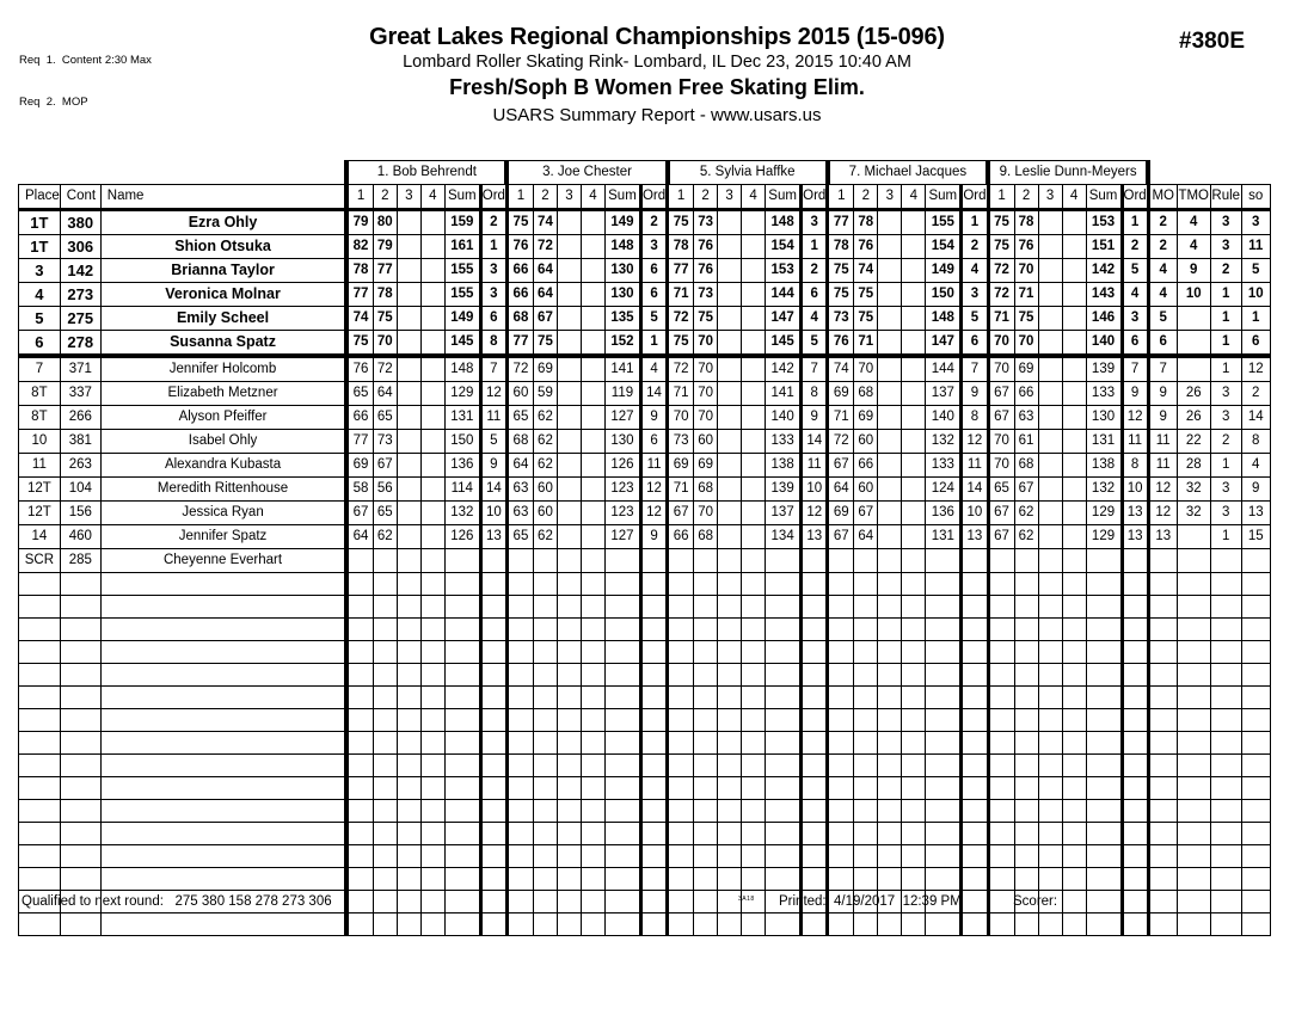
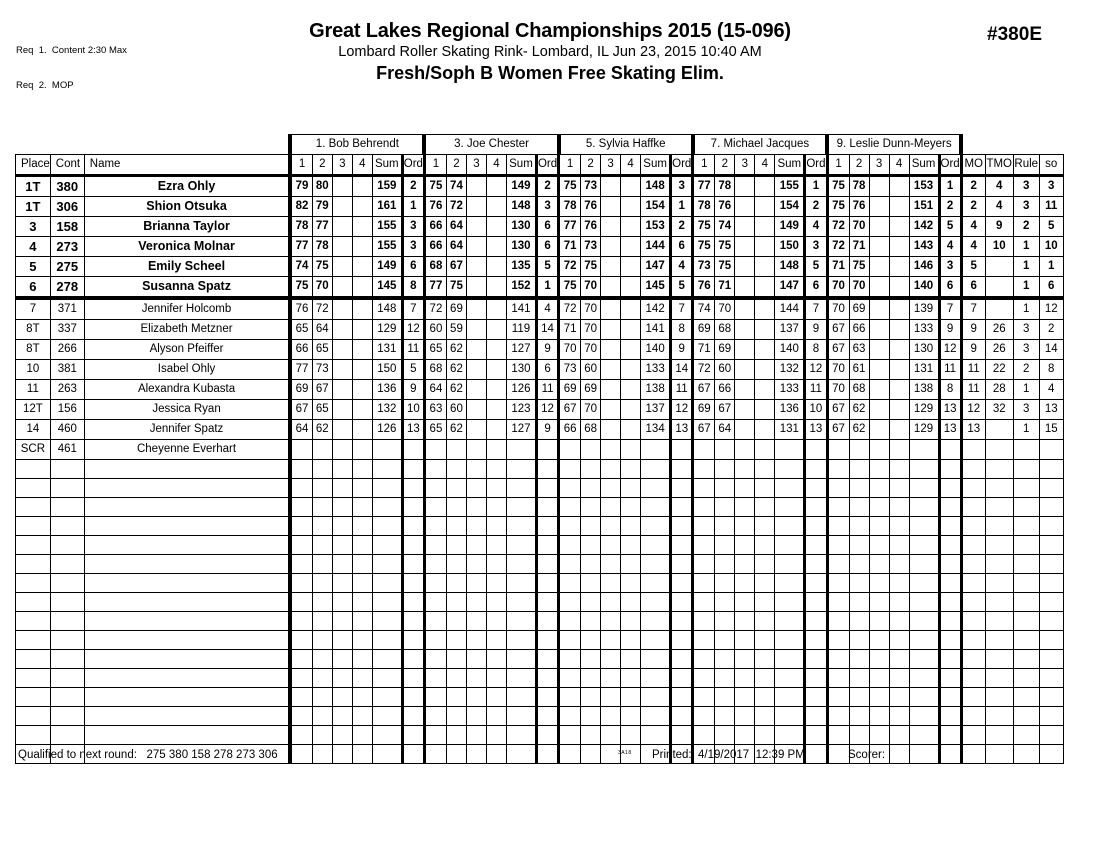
  Req 1. Content 2:30 Max
  Req 2. MOP
  Great Lakes Regional Championships 2015 (15-096)
- Lombard Roller Skating Rink- Lombard, IL Dec 23, 2015 10:40 AM
+ Lombard Roller Skating Rink- Lombard, IL Jun 23, 2015 10:40 AM
  Fresh/Soph B Women Free Skating Elim.
- USARS Summary Report - www.usars.us
  #380E
  	1. Bob Behrendt	3. Joe Chester	5. Sylvia Haffke	7. Michael Jacques	9. Leslie Dunn-Meyers
  Place	Cont	Name	1	2	3	4	Sum	Ord	1	2	3	4	Sum	Ord	1	2	3	4	Sum	Ord	1	2	3	4	Sum	Ord	1	2	3	4	Sum	Ord	MO	TMO	Rule	so
  1T	380	Ezra Ohly	79	80			159	2	75	74			149	2	75	73			148	3	77	78			155	1	75	78			153	1	2	4	3	3
  1T	306	Shion Otsuka	82	79			161	1	76	72			148	3	78	76			154	1	78	76			154	2	75	76			151	2	2	4	3	11
- 3	142	Brianna Taylor	78	77			155	3	66	64			130	6	77	76			153	2	75	74			149	4	72	70			142	5	4	9	2	5
+ 3	158	Brianna Taylor	78	77			155	3	66	64			130	6	77	76			153	2	75	74			149	4	72	70			142	5	4	9	2	5
  4	273	Veronica Molnar	77	78			155	3	66	64			130	6	71	73			144	6	75	75			150	3	72	71			143	4	4	10	1	10
  5	275	Emily Scheel	74	75			149	6	68	67			135	5	72	75			147	4	73	75			148	5	71	75			146	3	5		1	1
  6	278	Susanna Spatz	75	70			145	8	77	75			152	1	75	70			145	5	76	71			147	6	70	70			140	6	6		1	6
  7	371	Jennifer Holcomb	76	72			148	7	72	69			141	4	72	70			142	7	74	70			144	7	70	69			139	7	7		1	12
  8T	337	Elizabeth Metzner	65	64			129	12	60	59			119	14	71	70			141	8	69	68			137	9	67	66			133	9	9	26	3	2
  8T	266	Alyson Pfeiffer	66	65			131	11	65	62			127	9	70	70			140	9	71	69			140	8	67	63			130	12	9	26	3	14
  10	381	Isabel Ohly	77	73			150	5	68	62			130	6	73	60			133	14	72	60			132	12	70	61			131	11	11	22	2	8
  11	263	Alexandra Kubasta	69	67			136	9	64	62			126	11	69	69			138	11	67	66			133	11	70	68			138	8	11	28	1	4
- 12T	104	Meredith Rittenhouse	58	56			114	14	63	60			123	12	71	68			139	10	64	60			124	14	65	67			132	10	12	32	3	9
  12T	156	Jessica Ryan	67	65			132	10	63	60			123	12	67	70			137	12	69	67			136	10	67	62			129	13	12	32	3	13
  14	460	Jennifer Spatz	64	62			126	13	65	62			127	9	66	68			134	13	67	64			131	13	67	62			129	13	13		1	15
- SCR	285	Cheyenne Everhart
+ SCR	461	Cheyenne Everhart
  Qualified to next round: 275 380 158 278 273 306
  Printed: 4/19/2017 12:39 PM
  Scorer:
